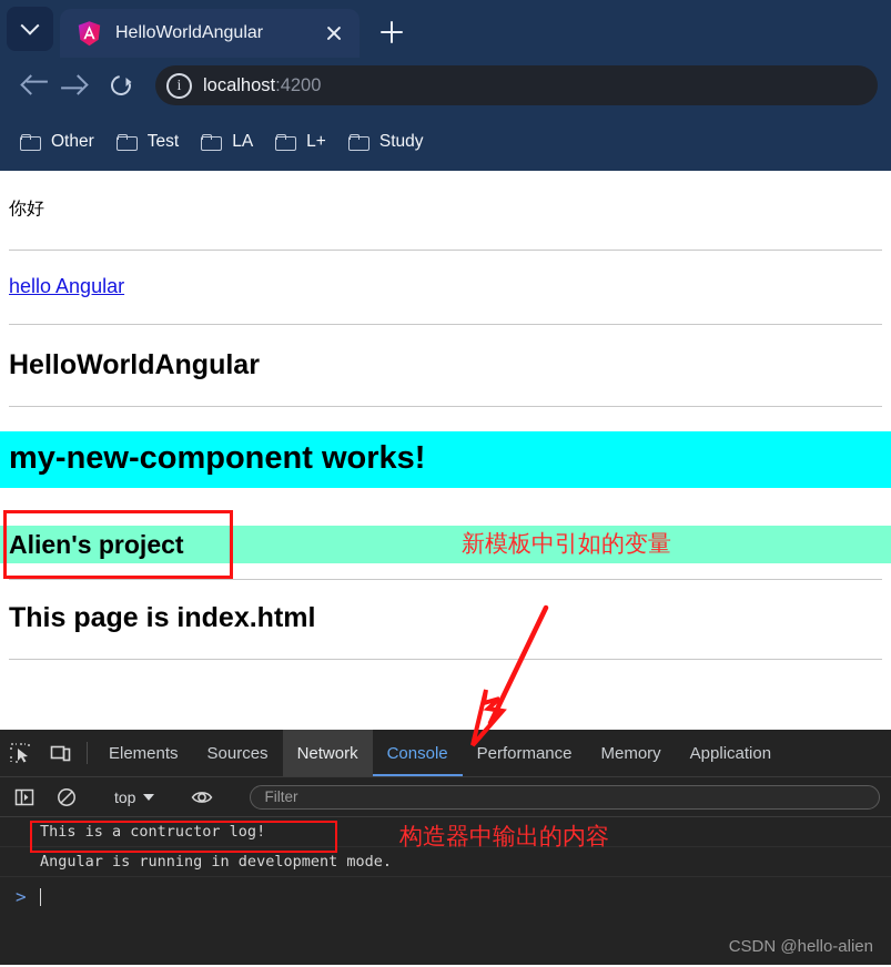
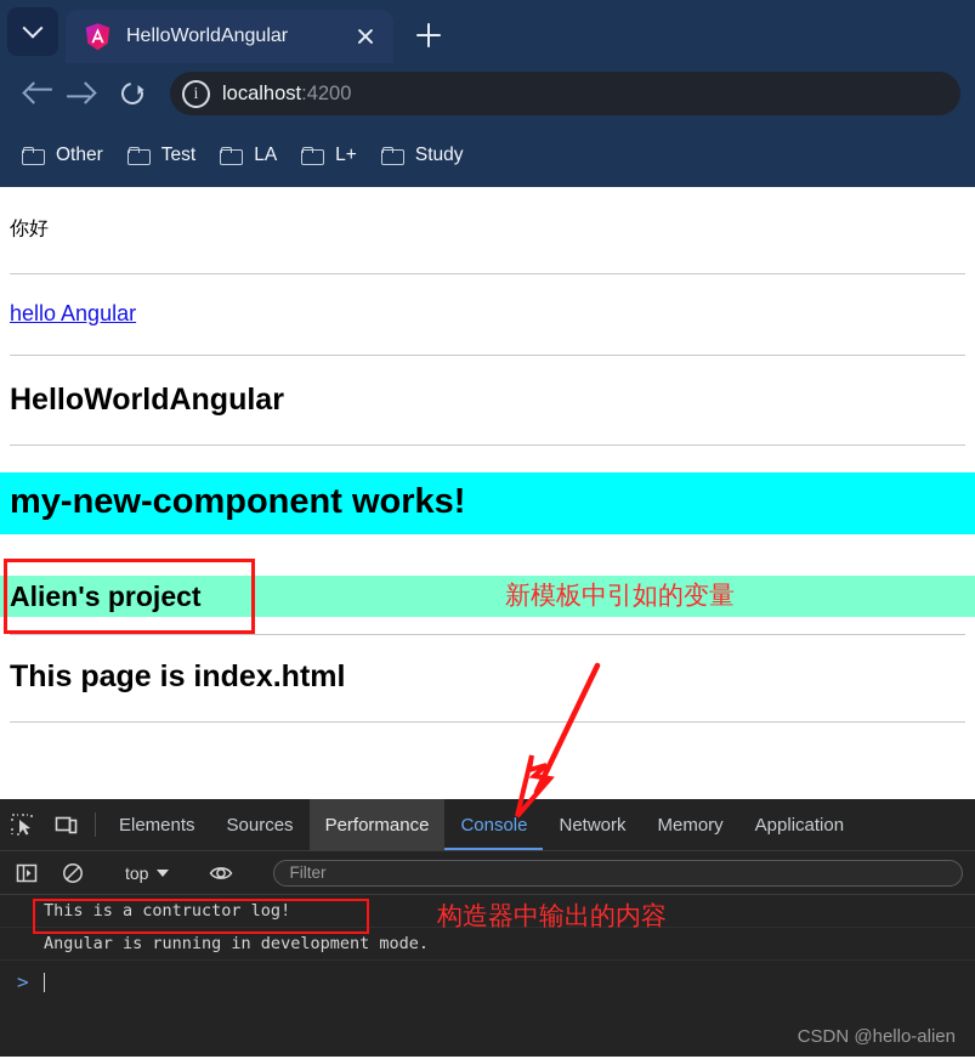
  HelloWorldAngular
  i
  localhost:4200
  Other
  Test
  LA
  L+
  Study
  你好
  hello Angular
  HelloWorldAngular
  my-new-component works!
  新模板中引如的变量
  Alien's project
  This page is index.html
  Elements
  Sources
- Network
+ Performance
  Console
- Performance
+ Network
  Memory
  Application
  top
  Filter
  This is a contructor log!
  Angular is running in development mode.
  构造器中输出的内容
  >
  CSDN @hello-alien
